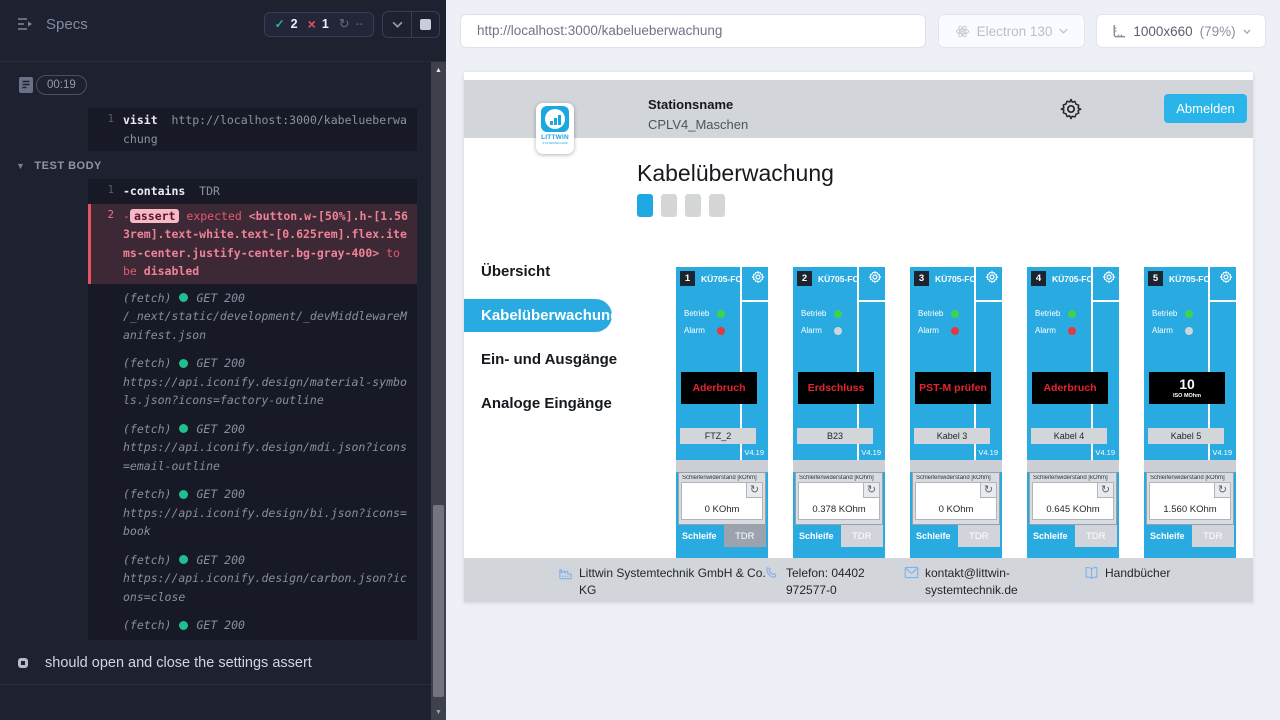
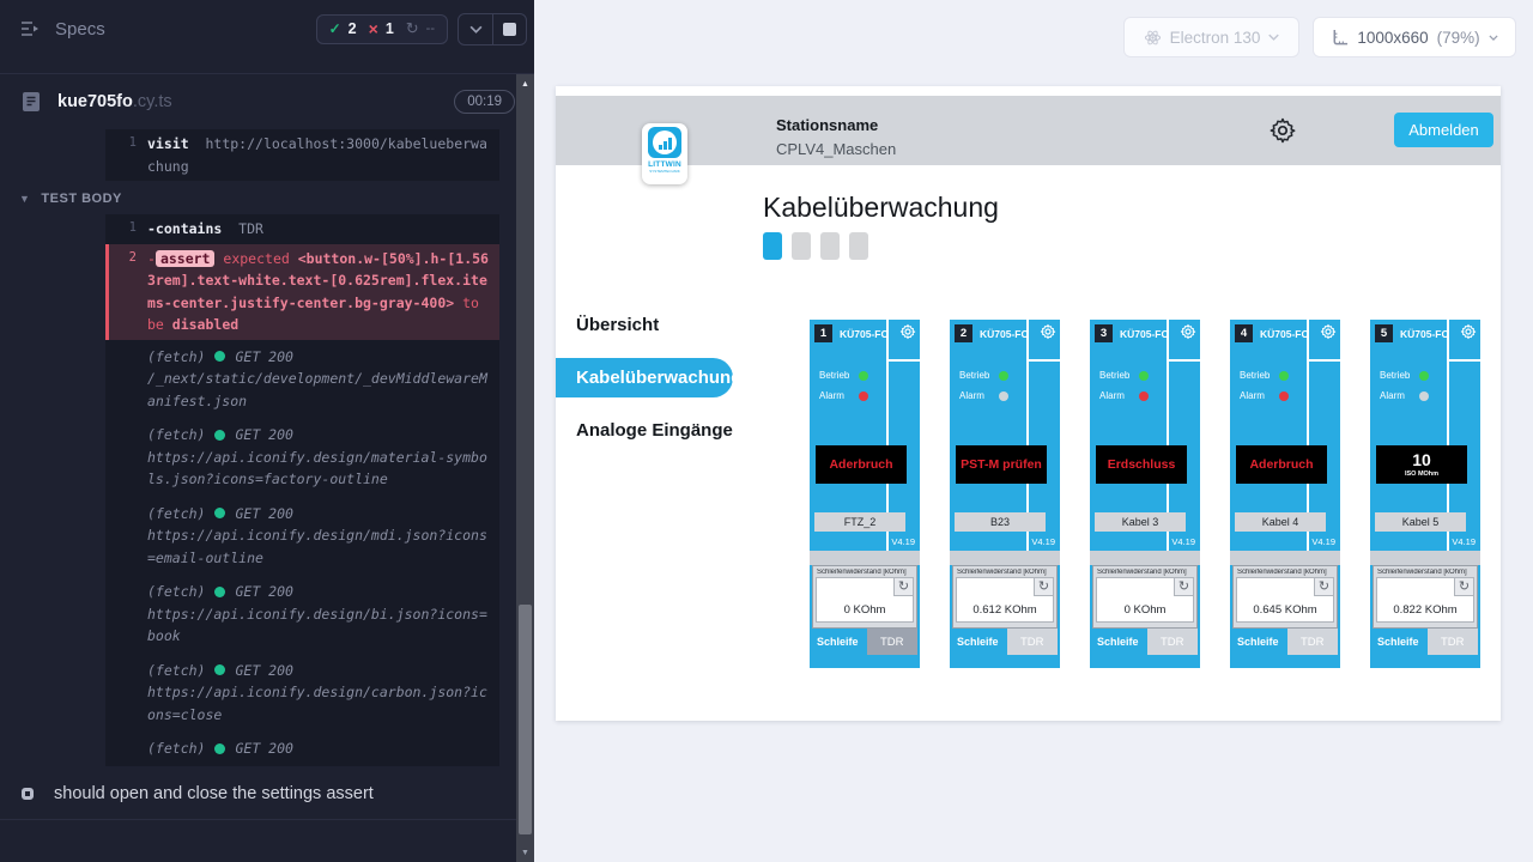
  Specs
  ✓
  2
  ×
  1
  ↻
  --
+ kue705fo.cy.ts
  00:19
  1
  visit http://localhost:3000/kabelueberwachung
  ▼
  TEST BODY
  1
  -contains TDR
  2
  - assert expected <button.w-[50%].h-[1.563rem].text-white.text-[0.625rem].flex.items-center.justify-center.bg-gray-400> to be disabled
  (fetch)
  GET 200
  /_next/static/development/_devMiddlewareManifest.json
  (fetch)
  GET 200
  https://api.iconify.design/material-symbols.json?icons=factory-outline
  (fetch)
  GET 200
  https://api.iconify.design/mdi.json?icons=email-outline
  (fetch)
  GET 200
  https://api.iconify.design/bi.json?icons=book
  (fetch)
  GET 200
  https://api.iconify.design/carbon.json?icons=close
  (fetch)
  GET 200
  should open and close the settings assert
- http://localhost:3000/kabelueberwachung
  Electron 130
  1000x660
  (79%)
  Stationsname
  CPLV4_Maschen
  Abmelden
  Übersicht
  Kabelüberwachung
- Ein- und Ausgänge
  Analoge Eingänge
  Kabelüberwachung
  1
  KÜ705-FO
  Betrieb
  Alarm
  Aderbruch
  FTZ_2
  V4.19
  ↻
  0 KOhm
  Schleife
  TDR
  2
  KÜ705-FO
  Betrieb
  Alarm
- Erdschluss
+ PST-M prüfen
  B23
  V4.19
  ↻
- 0.378 KOhm
+ 0.612 KOhm
  Schleife
  TDR
  3
  KÜ705-FO
  Betrieb
  Alarm
- PST-M prüfen
+ Erdschluss
  Kabel 3
  V4.19
  ↻
  0 KOhm
  Schleife
  TDR
  4
  KÜ705-FO
  Betrieb
  Alarm
  Aderbruch
  Kabel 4
  V4.19
  ↻
  0.645 KOhm
  Schleife
  TDR
  5
  KÜ705-FO
  Betrieb
  Alarm
  10
  Kabel 5
  V4.19
  ↻
- 1.560 KOhm
+ 0.822 KOhm
  Schleife
  TDR
- Littwin Systemtechnik GmbH & Co. KG
- Telefon: 04402 972577-0
- kontakt@littwin-systemtechnik.de
- Handbücher
